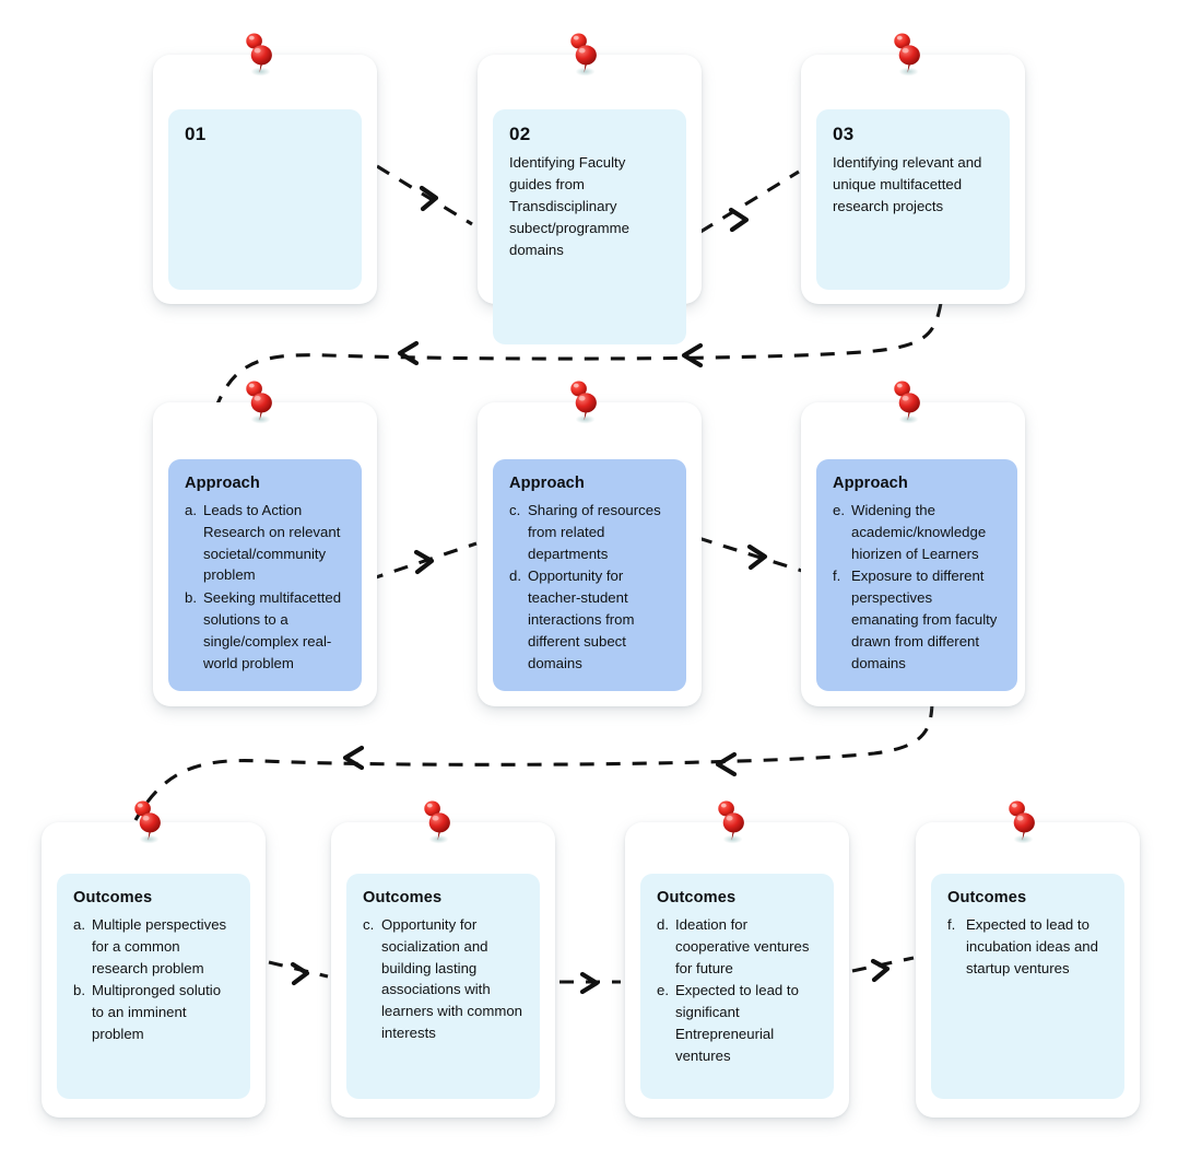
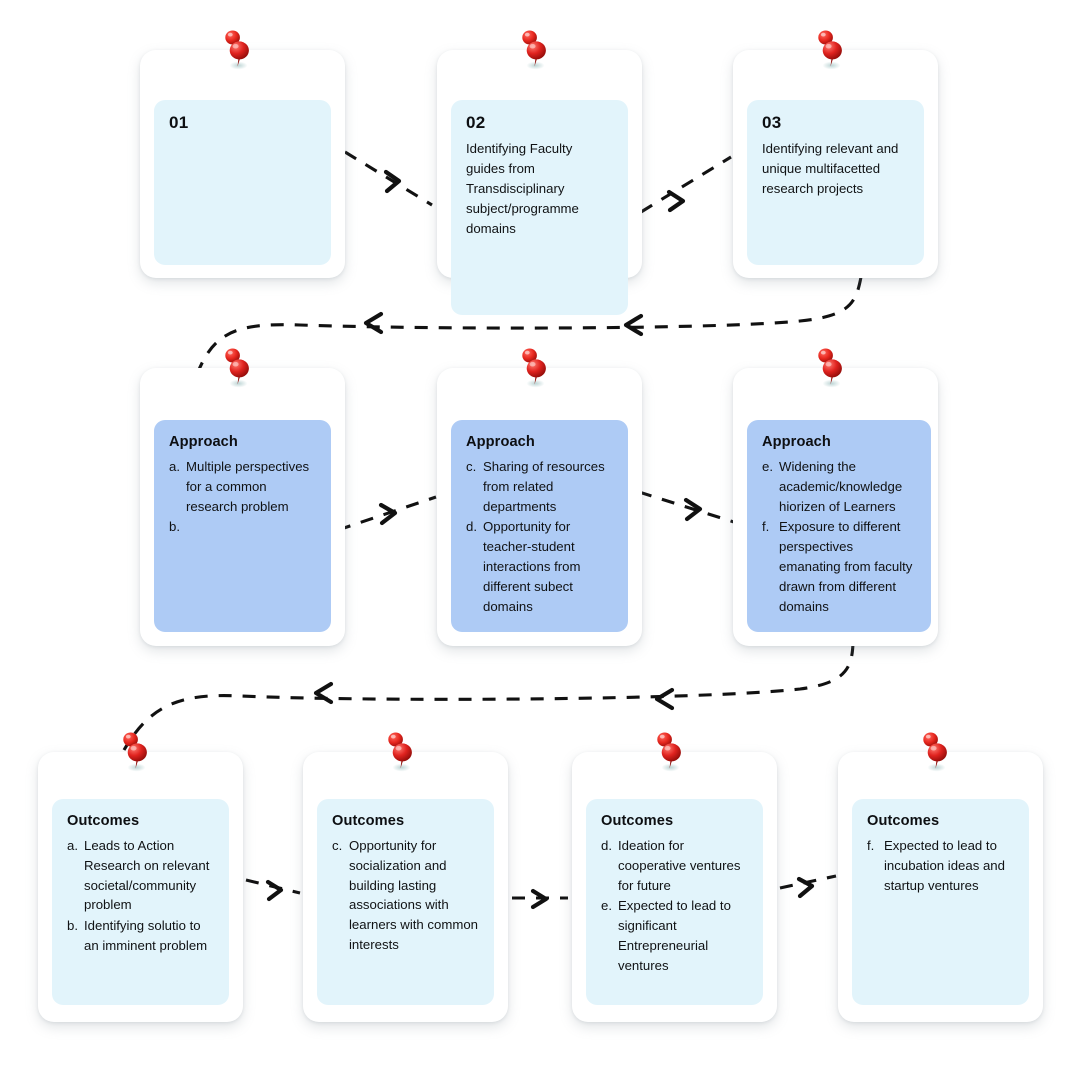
  01
  02
- Identifying Faculty guides from Transdisciplinary subect/programme domains
+ Identifying Faculty guides from Transdisciplinary subject/programme domains
  03
  Identifying relevant and unique multifacetted research projects
  Approach
  a.
- Leads to Action Research on relevant societal/community problem
+ Multiple perspectives for a common research problem
  b.
- Seeking multifacetted solutions to a single/complex real-world problem
  Approach
  c.
  Sharing of resources from related departments
  d.
  Opportunity for teacher-student interactions from different subect domains
  Approach
  e.
  Widening the academic/knowledge hiorizen of Learners
  f.
  Exposure to different perspectives emanating from faculty drawn from different domains
  Outcomes
  a.
- Multiple perspectives for a common research problem
+ Leads to Action Research on relevant societal/community problem
  b.
- Multipronged solutio to an imminent problem
+ Identifying solutio to an imminent problem
  Outcomes
  c.
  Opportunity for socialization and building lasting associations with learners with common interests
  Outcomes
  d.
  Ideation for cooperative ventures for future
  e.
  Expected to lead to significant Entrepreneurial ventures
  Outcomes
  f.
  Expected to lead to incubation ideas and startup ventures
